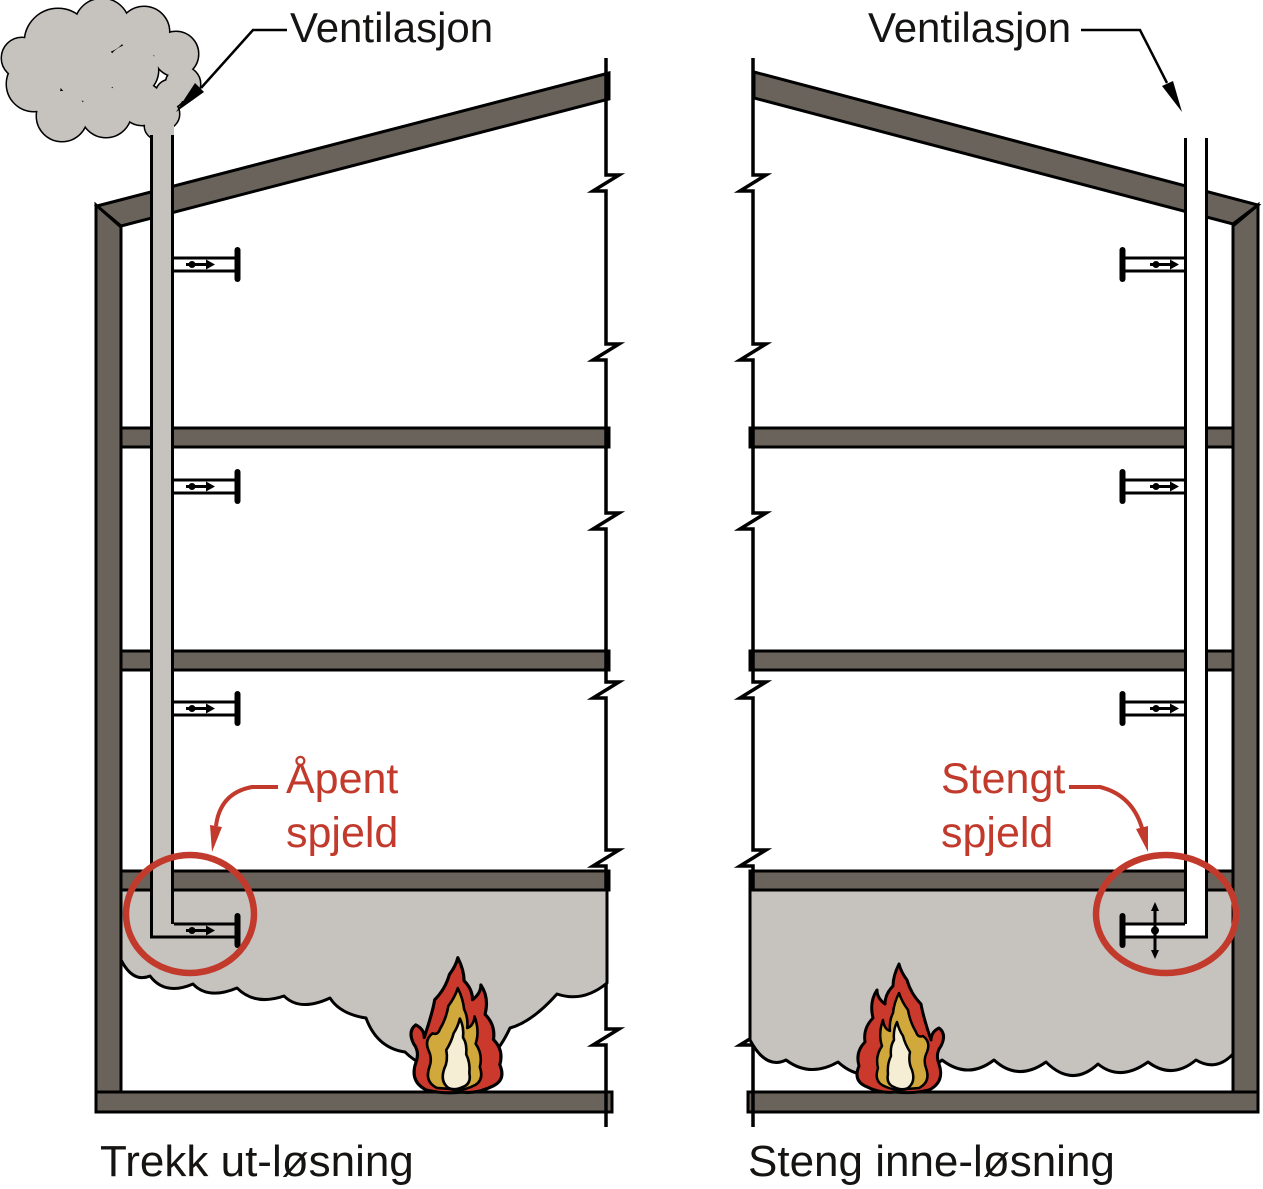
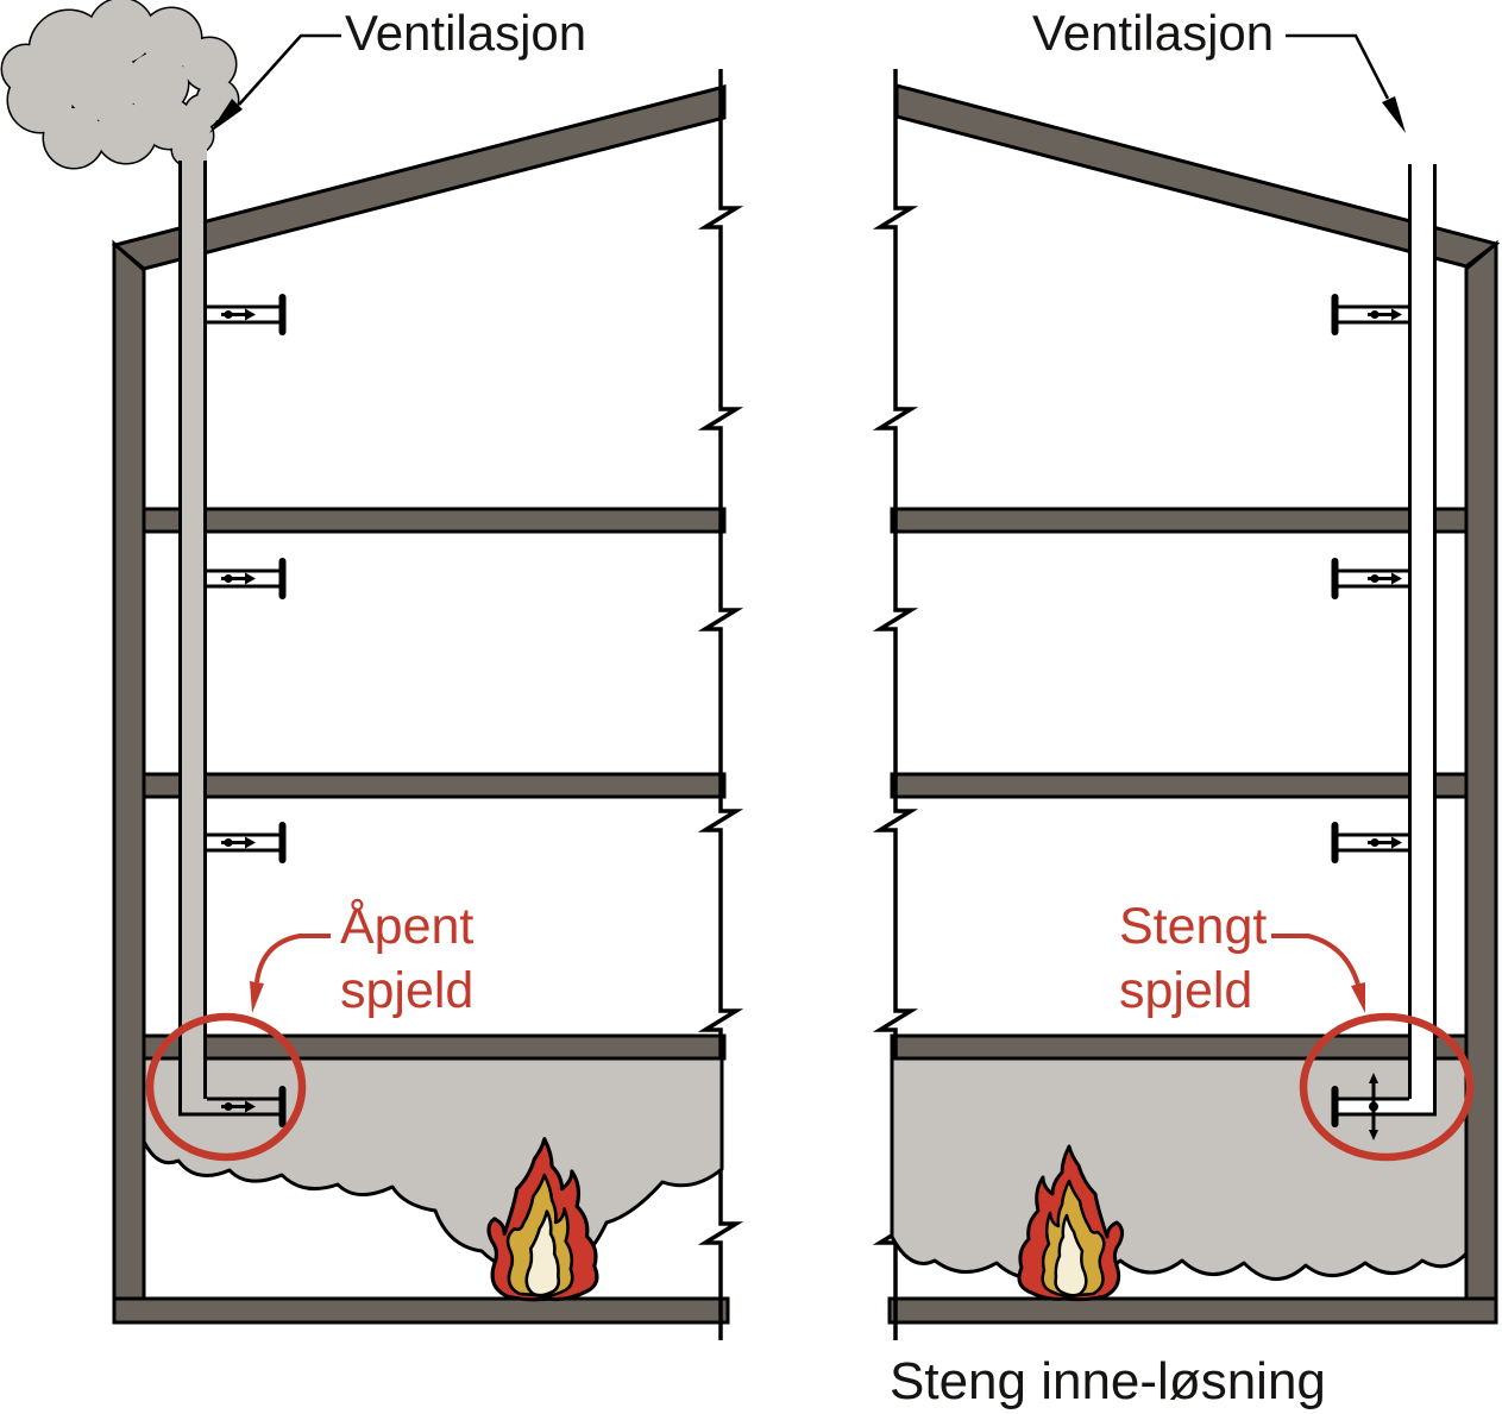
  Ventilasjon
  Ventilasjon
  Åpent
  spjeld
  Stengt
  spjeld
- Trekk ut-løsning
  Steng inne-løsning
